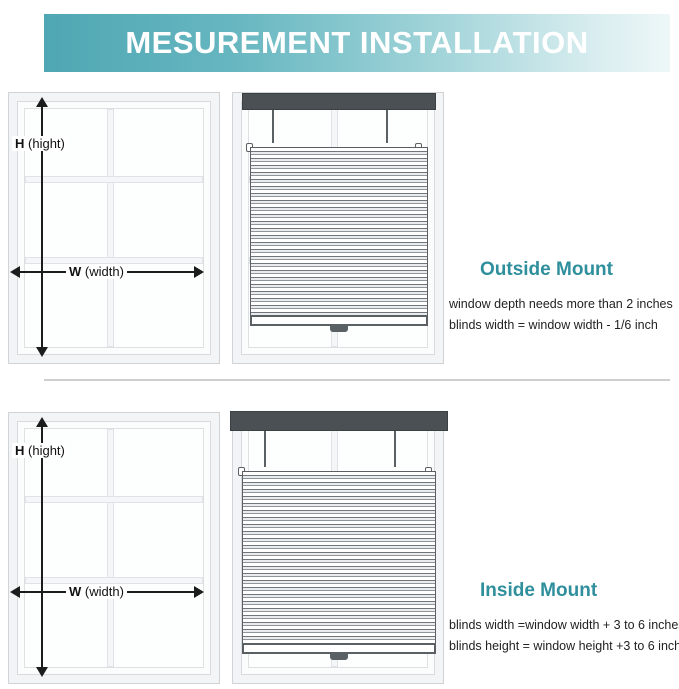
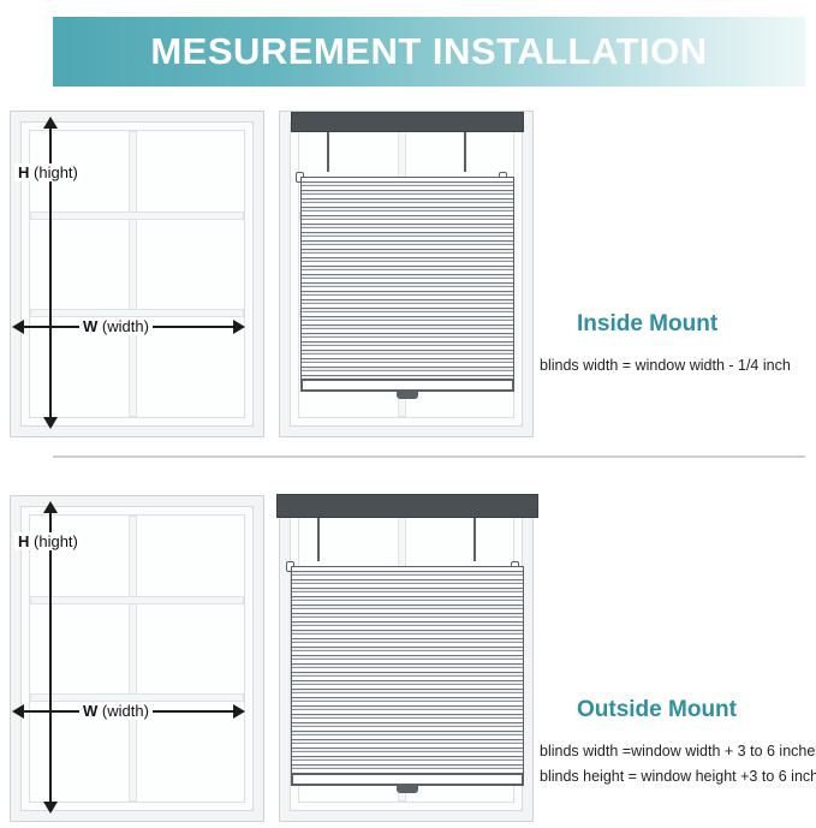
  MESUREMENT INSTALLATION
  H (hight)
  W (width)
- Outside Mount
+ Inside Mount
- window depth needs more than 2 inches
- blinds width = window width - 1/6 inch
+ blinds width = window width - 1/4 inch
  H (hight)
  W (width)
- Inside Mount
+ Outside Mount
  blinds width =window width + 3 to 6 inche
  blinds height = window height +3 to 6 inch
